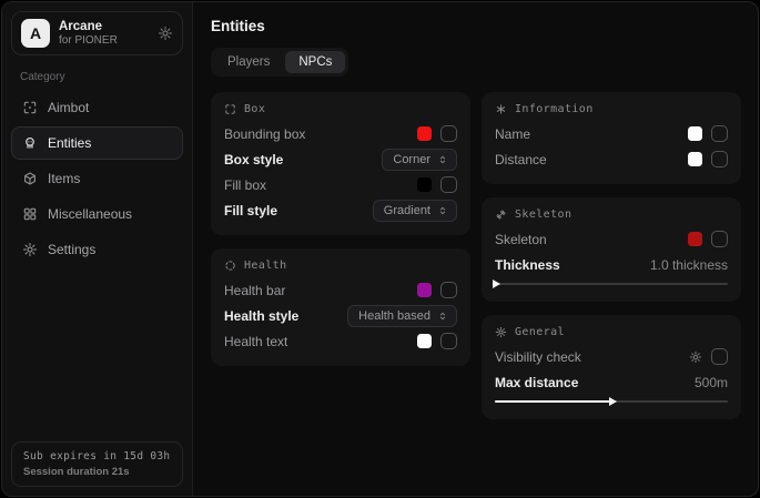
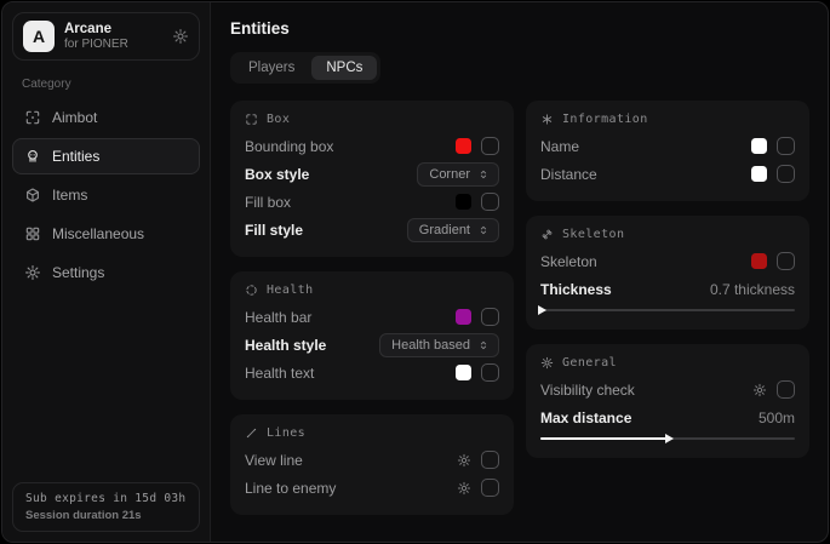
  A
  Arcane
  for PIONER
  Category
  Aimbot
  Entities
  Items
  Miscellaneous
  Settings
  Sub expires in 15d 03h
  Session duration 21s
  Entities
  Players
  NPCs
  Box
  Bounding box
  Box style
  Corner
  Fill box
  Fill style
  Gradient
  Health
  Health bar
  Health style
  Health based
  Health text
+ Lines
+ View line
+ Line to enemy
  Information
  Name
  Distance
  Skeleton
  Skeleton
  Thickness
- 1.0 thickness
+ 0.7 thickness
  General
  Visibility check
  Max distance
  500m
